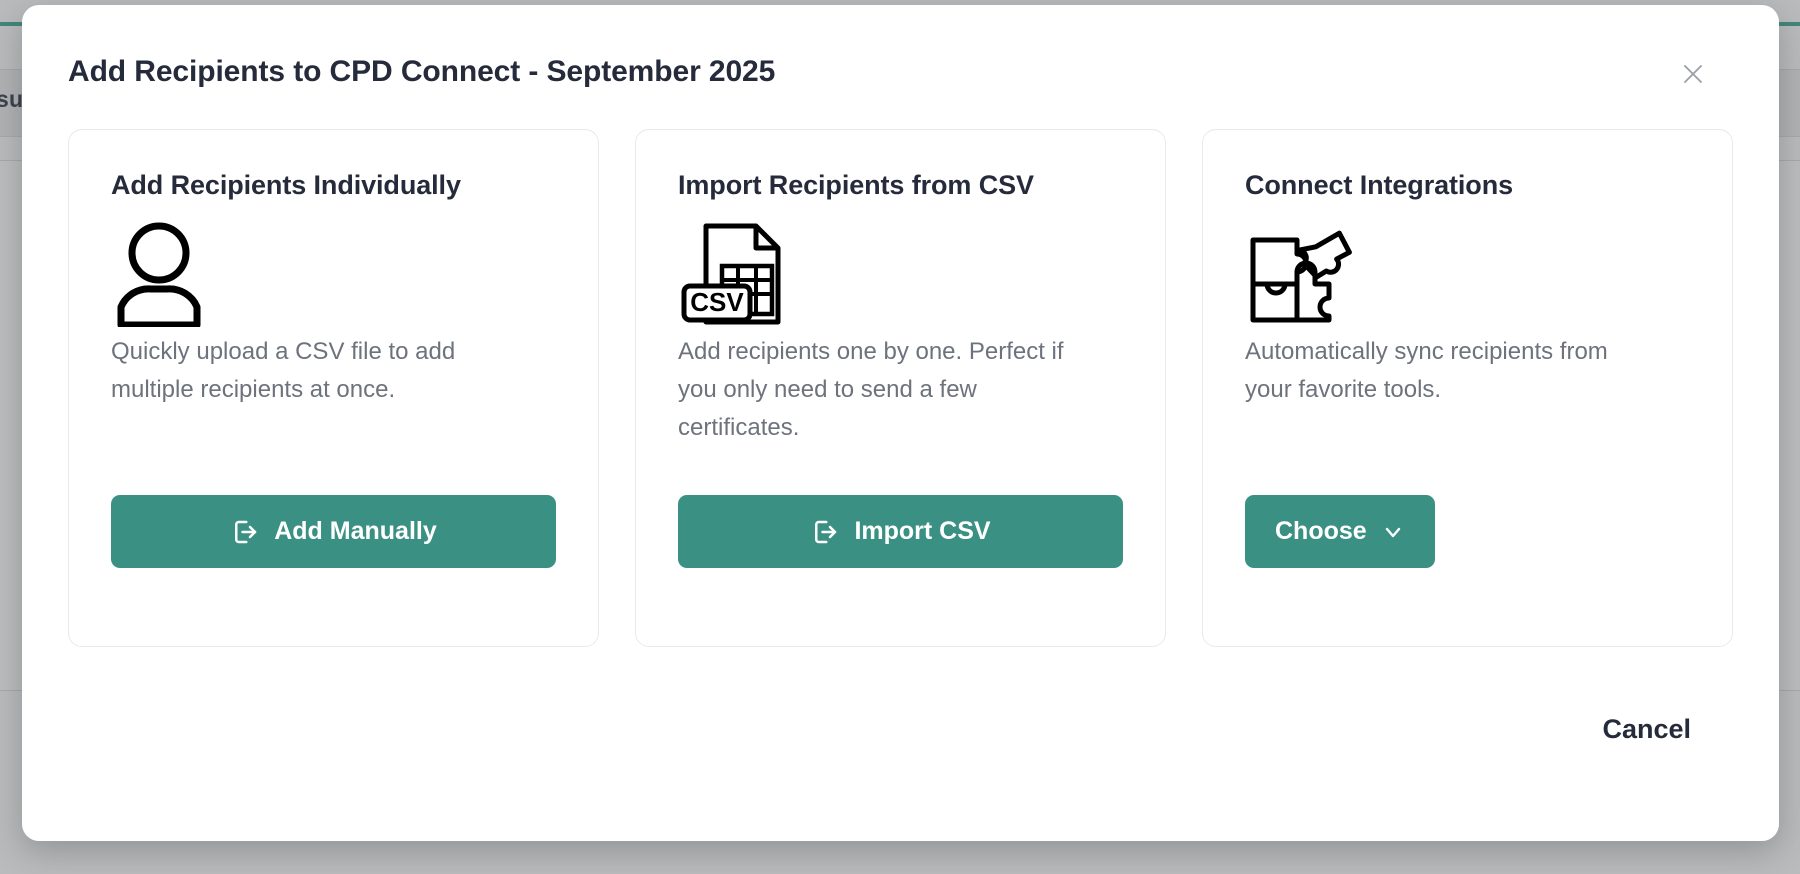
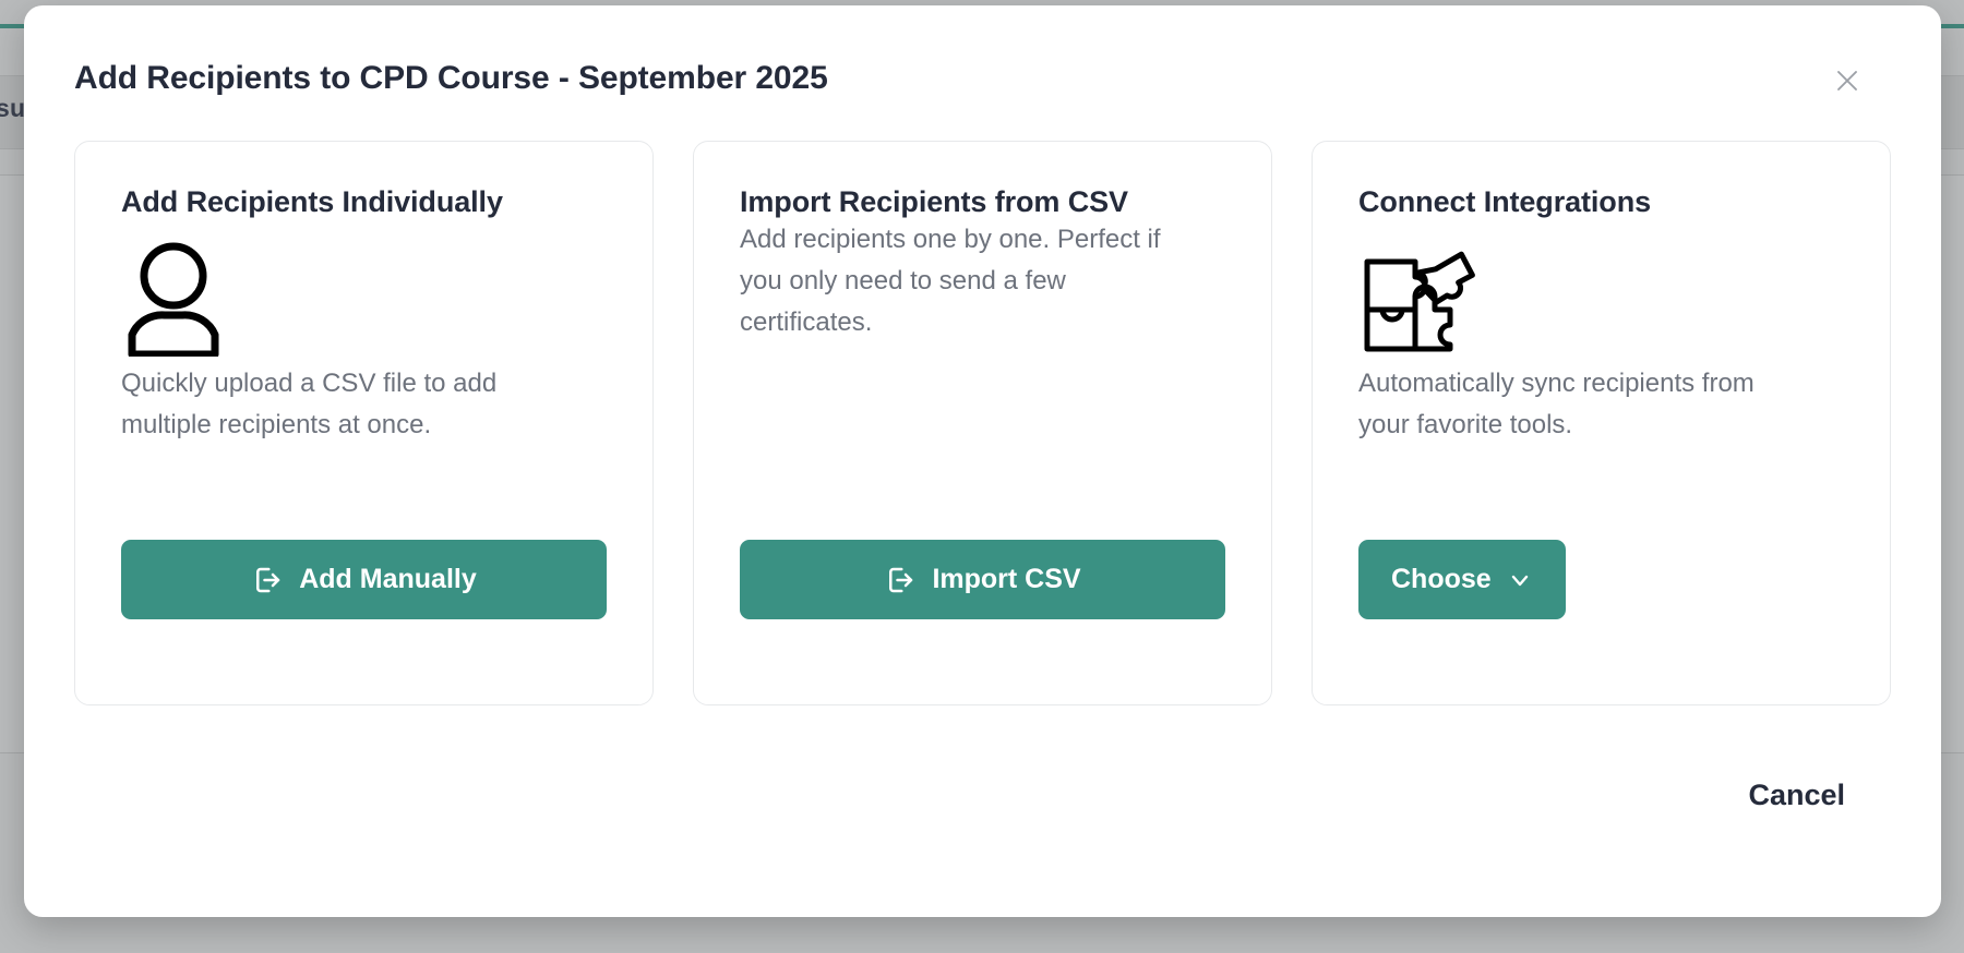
  su
- Add Recipients to CPD Connect - September 2025
+ Add Recipients to CPD Course - September 2025
  Add Recipients Individually
  Quickly upload a CSV file to add multiple recipients at once.
  Add Manually
  Import Recipients from CSV
- CSV
  Add recipients one by one. Perfect if you only need to send a few certificates.
  Import CSV
  Connect Integrations
  Automatically sync recipients from your favorite tools.
  Choose
  Cancel
